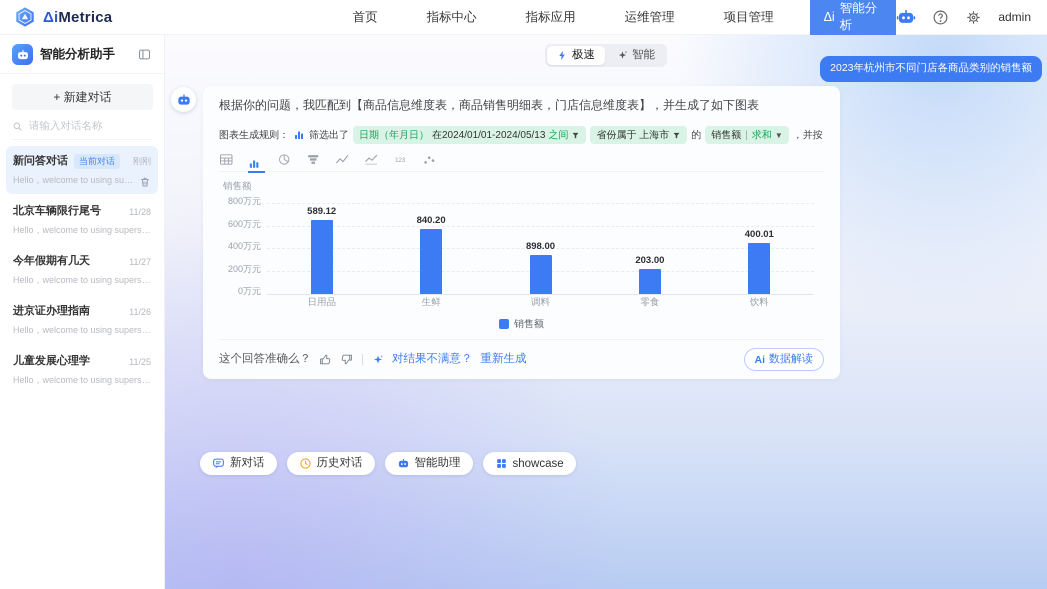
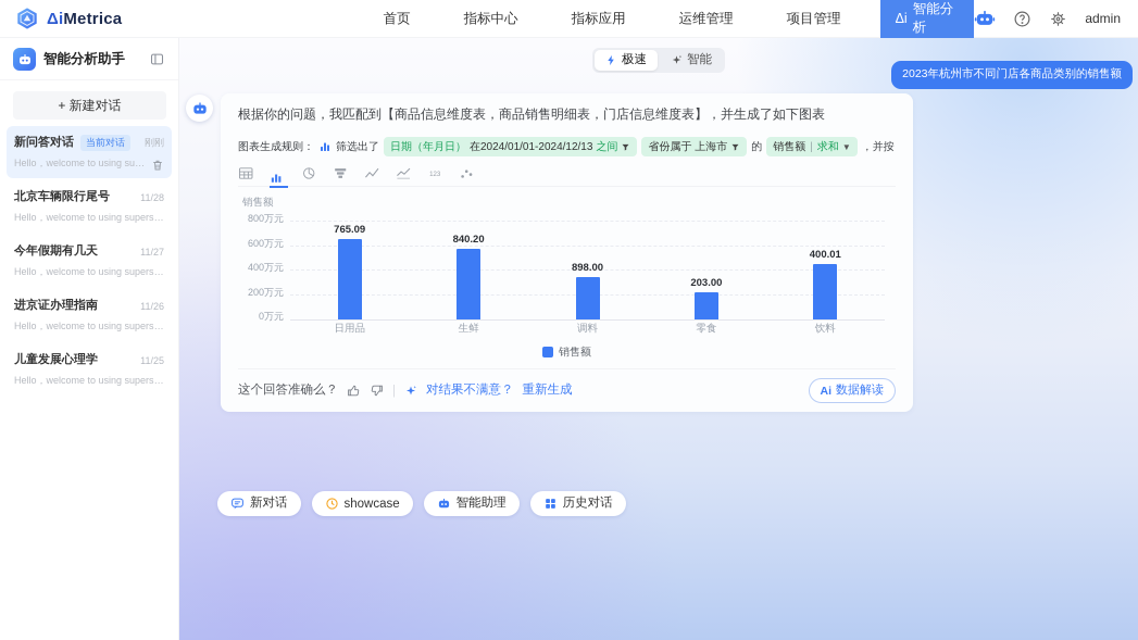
  ΔiMetrica
  首页
  指标中心
  指标应用
  运维管理
  项目管理
  Δi
  智能分析
  admin
  智能分析助手
  + 新建对话
- 请输入对话名称
  新问答对话
  当前对话
  刚刚
  Hello，welcome to using supe
  北京车辆限行尾号
  11/28
  Hello，welcome to using superson
  今年假期有几天
  11/27
  Hello，welcome to using superson
  进京证办理指南
  11/26
  Hello，welcome to using superson
  儿童发展心理学
  11/25
  Hello，welcome to using superson
  极速
  智能
  2023年杭州市不同门店各商品类别的销售额
  根据你的问题，我匹配到【商品信息维度表，商品销售明细表，门店信息维度表】，并生成了如下图表
  图表生成规则：
  筛选出了
  日期（年月日）
- 在2024/01/01-2024/05/13
+ 在2024/01/01-2024/12/13
  之间
  省份属于 上海市
  的
  销售额
  |
  求和
  ▼
  ，并按
  销售额
  0万元
  200万元
  400万元
  600万元
  800万元
- 589.12
+ 765.09
  日用品
  840.20
  生鲜
  898.00
  调料
  203.00
  零食
  400.01
  饮料
  销售额
  这个回答准确么？
  |
  对结果不满意？
  重新生成
  Ai
  数据解读
  新对话
- 历史对话
+ showcase
  智能助理
- showcase
+ 历史对话
